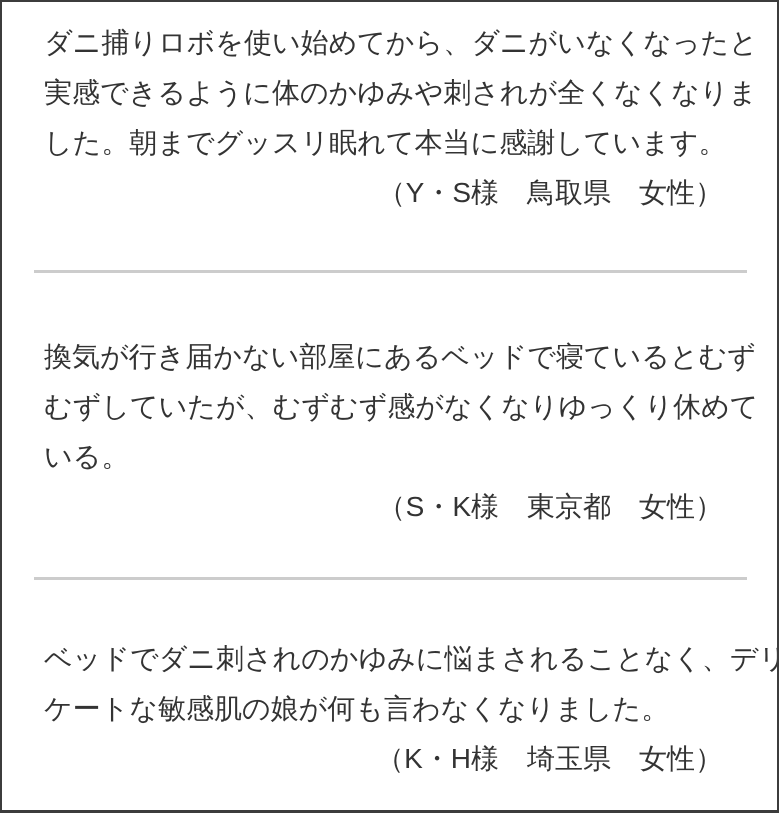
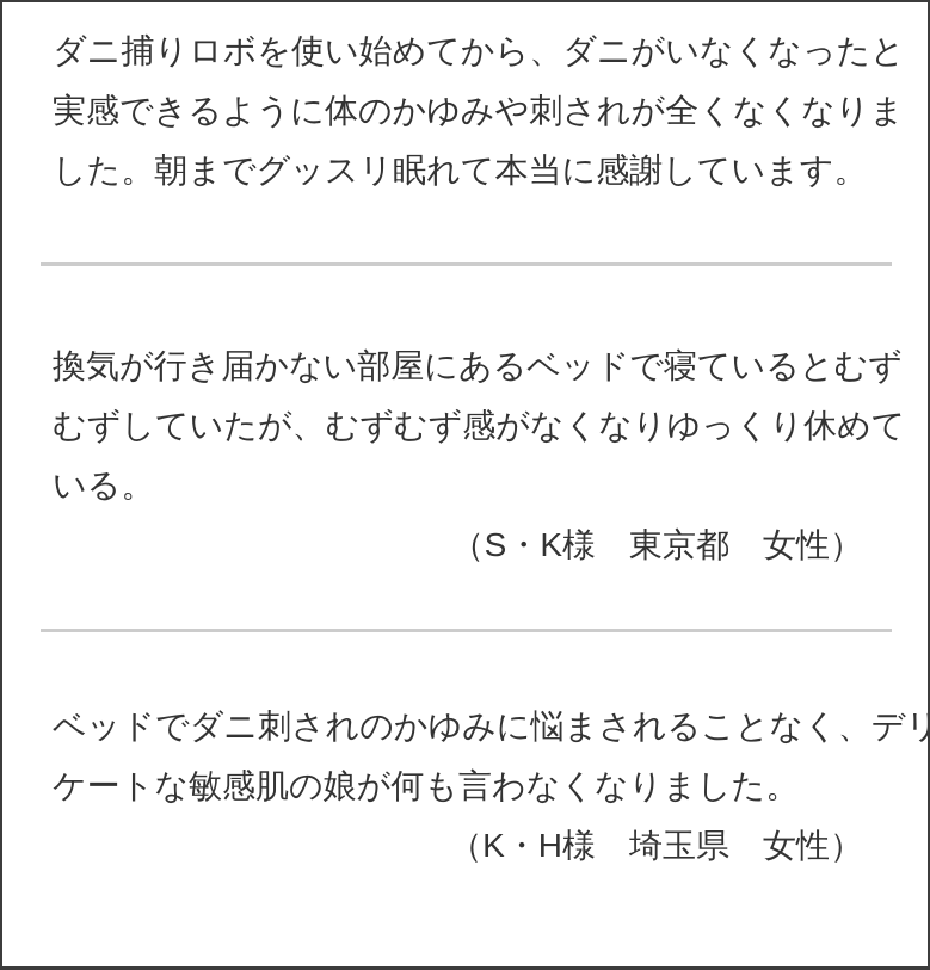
  ダニ捕りロボを使い始めてから、ダニがいなくなったと
  実感できるように体のかゆみや刺されが全くなくなりま
  した。朝までグッスリ眠れて本当に感謝しています。
- （Y・S様 鳥取県 女性）
  換気が行き届かない部屋にあるベッドで寝ているとむず
  むずしていたが、むずむず感がなくなりゆっくり休めて
  いる。
  （S・K様 東京都 女性）
  ベッドでダニ刺されのかゆみに悩まされることなく、デリ
  ケートな敏感肌の娘が何も言わなくなりました。
  （K・H様 埼玉県 女性）
